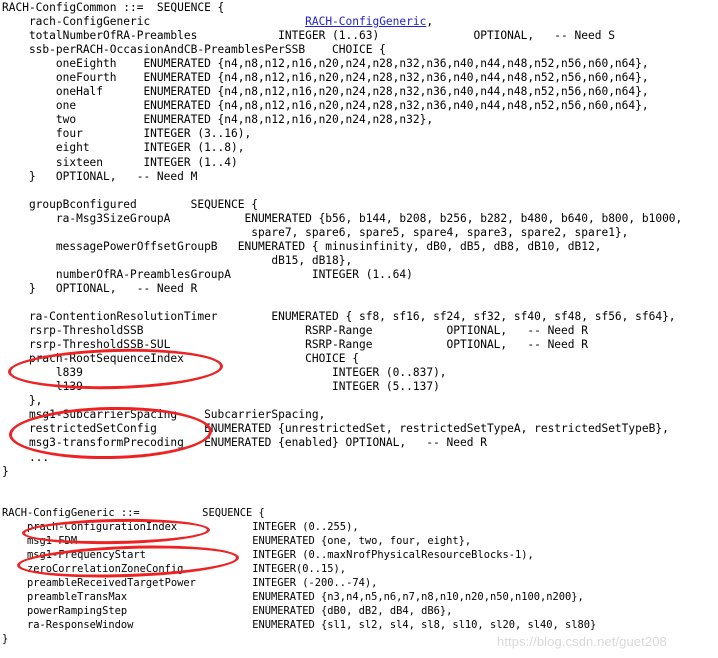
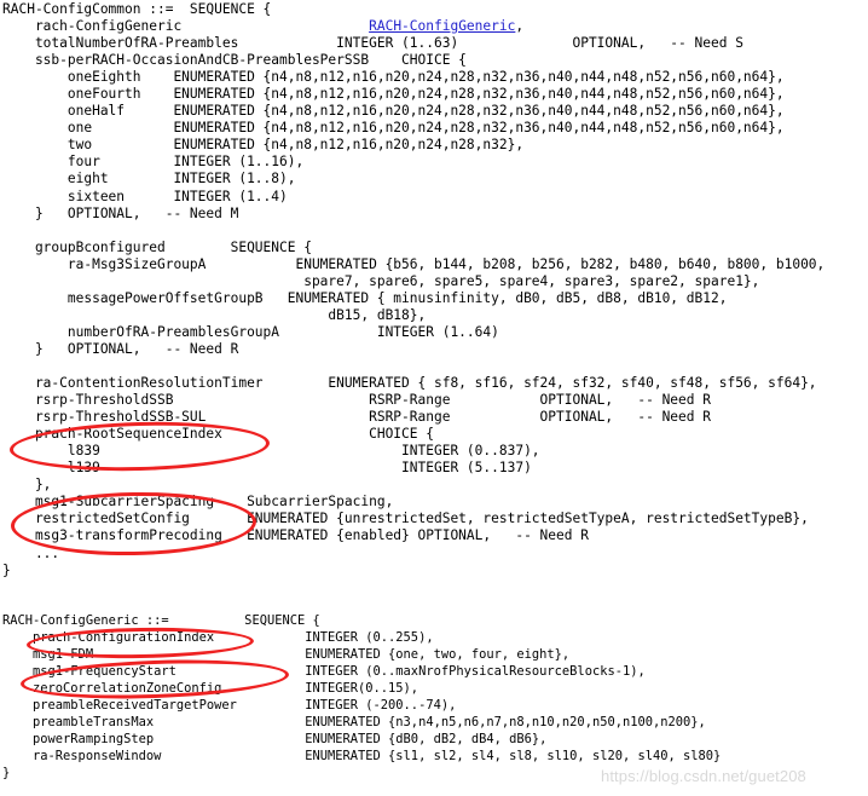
  RACH-ConfigCommon ::= SEQUENCE {
  rach-ConfigGeneric RACH-ConfigGeneric,
  totalNumberOfRA-Preambles INTEGER (1..63) OPTIONAL, -- Need S
  ssb-perRACH-OccasionAndCB-PreamblesPerSSB CHOICE {
  oneEighth ENUMERATED {n4,n8,n12,n16,n20,n24,n28,n32,n36,n40,n44,n48,n52,n56,n60,n64},
  oneFourth ENUMERATED {n4,n8,n12,n16,n20,n24,n28,n32,n36,n40,n44,n48,n52,n56,n60,n64},
  oneHalf ENUMERATED {n4,n8,n12,n16,n20,n24,n28,n32,n36,n40,n44,n48,n52,n56,n60,n64},
  one ENUMERATED {n4,n8,n12,n16,n20,n24,n28,n32,n36,n40,n44,n48,n52,n56,n60,n64},
  two ENUMERATED {n4,n8,n12,n16,n20,n24,n28,n32},
- four INTEGER (3..16),
+ four INTEGER (1..16),
  eight INTEGER (1..8),
  sixteen INTEGER (1..4)
  } OPTIONAL, -- Need M
  groupBconfigured SEQUENCE {
  ra-Msg3SizeGroupA ENUMERATED {b56, b144, b208, b256, b282, b480, b640, b800, b1000,
  spare7, spare6, spare5, spare4, spare3, spare2, spare1},
  messagePowerOffsetGroupB ENUMERATED { minusinfinity, dB0, dB5, dB8, dB10, dB12,
  dB15, dB18},
  numberOfRA-PreamblesGroupA INTEGER (1..64)
  } OPTIONAL, -- Need R
  ra-ContentionResolutionTimer ENUMERATED { sf8, sf16, sf24, sf32, sf40, sf48, sf56, sf64},
  rsrp-ThresholdSSB RSRP-Range OPTIONAL, -- Need R
  rsrp-ThresholdSSB-SUL RSRP-Range OPTIONAL, -- Need R
  prach-RootSequenceIndex CHOICE {
  l839 INTEGER (0..837),
  l139 INTEGER (5..137)
  },
  msg1-SubcarrierSpacing SubcarrierSpacing,
  restrictedSetConfig ENUMERATED {unrestrictedSet, restrictedSetTypeA, restrictedSetTypeB},
  msg3-transformPrecoding ENUMERATED {enabled} OPTIONAL, -- Need R
  ...
  }
  RACH-ConfigGeneric ::= SEQUENCE {
  prach-ConfigurationIndex INTEGER (0..255),
  msg1-FDM ENUMERATED {one, two, four, eight},
  msg1-FrequencyStart INTEGER (0..maxNrofPhysicalResourceBlocks-1),
  zeroCorrelationZoneConfig INTEGER(0..15),
  preambleReceivedTargetPower INTEGER (-200..-74),
  preambleTransMax ENUMERATED {n3,n4,n5,n6,n7,n8,n10,n20,n50,n100,n200},
  powerRampingStep ENUMERATED {dB0, dB2, dB4, dB6},
  ra-ResponseWindow ENUMERATED {sl1, sl2, sl4, sl8, sl10, sl20, sl40, sl80}
  }
  https://blog.csdn.net/guet208
